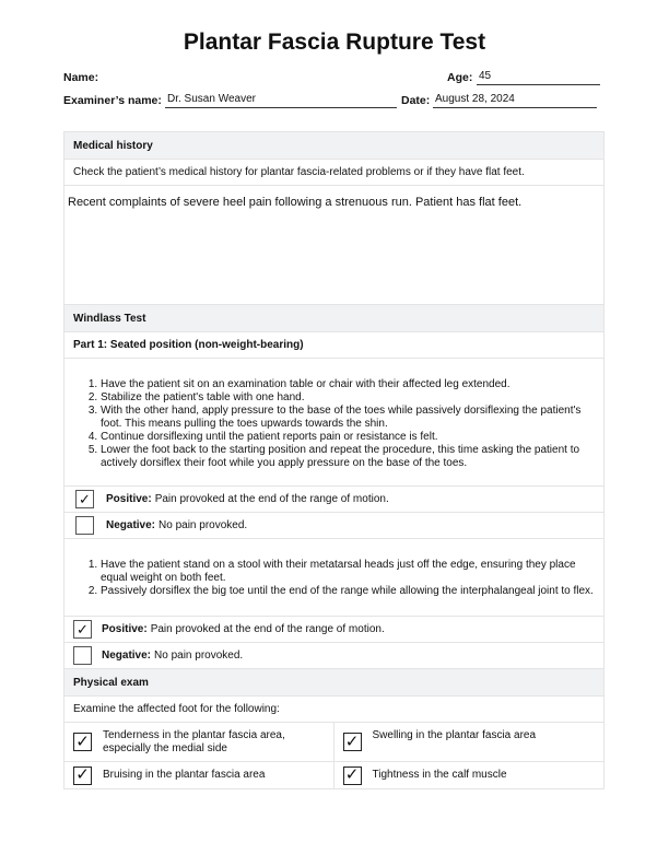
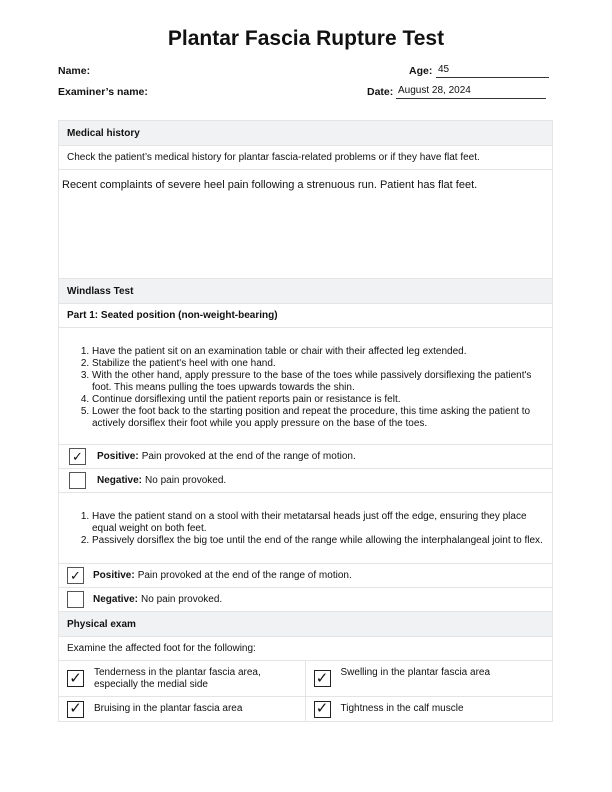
  Plantar Fascia Rupture Test
  Name:
  Age:
  45
  Examiner’s name:
- Dr. Susan Weaver
  Date:
  August 28, 2024
  Medical history
  Check the patient’s medical history for plantar fascia-related problems or if they have flat feet.
  Recent complaints of severe heel pain following a strenuous run. Patient has flat feet.
  Windlass Test
  Part 1: Seated position (non-weight-bearing)
  Have the patient sit on an examination table or chair with their affected leg extended.
- Stabilize the patient's table with one hand.
+ Stabilize the patient's heel with one hand.
  With the other hand, apply pressure to the base of the toes while passively dorsiflexing the patient's foot. This means pulling the toes upwards towards the shin.
  Continue dorsiflexing until the patient reports pain or resistance is felt.
  Lower the foot back to the starting position and repeat the procedure, this time asking the patient to actively dorsiflex their foot while you apply pressure on the base of the toes.
  ✓
  Positive:
  Pain provoked at the end of the range of motion.
  Negative:
  No pain provoked.
  Have the patient stand on a stool with their metatarsal heads just off the edge, ensuring they place equal weight on both feet.
  Passively dorsiflex the big toe until the end of the range while allowing the interphalangeal joint to flex.
  ✓
  Positive:
  Pain provoked at the end of the range of motion.
  Negative:
  No pain provoked.
  Physical exam
  Examine the affected foot for the following:
  ✓
  Tenderness in the plantar fascia area, especially the medial side
  ✓
  Swelling in the plantar fascia area
  ✓
  Bruising in the plantar fascia area
  ✓
  Tightness in the calf muscle
